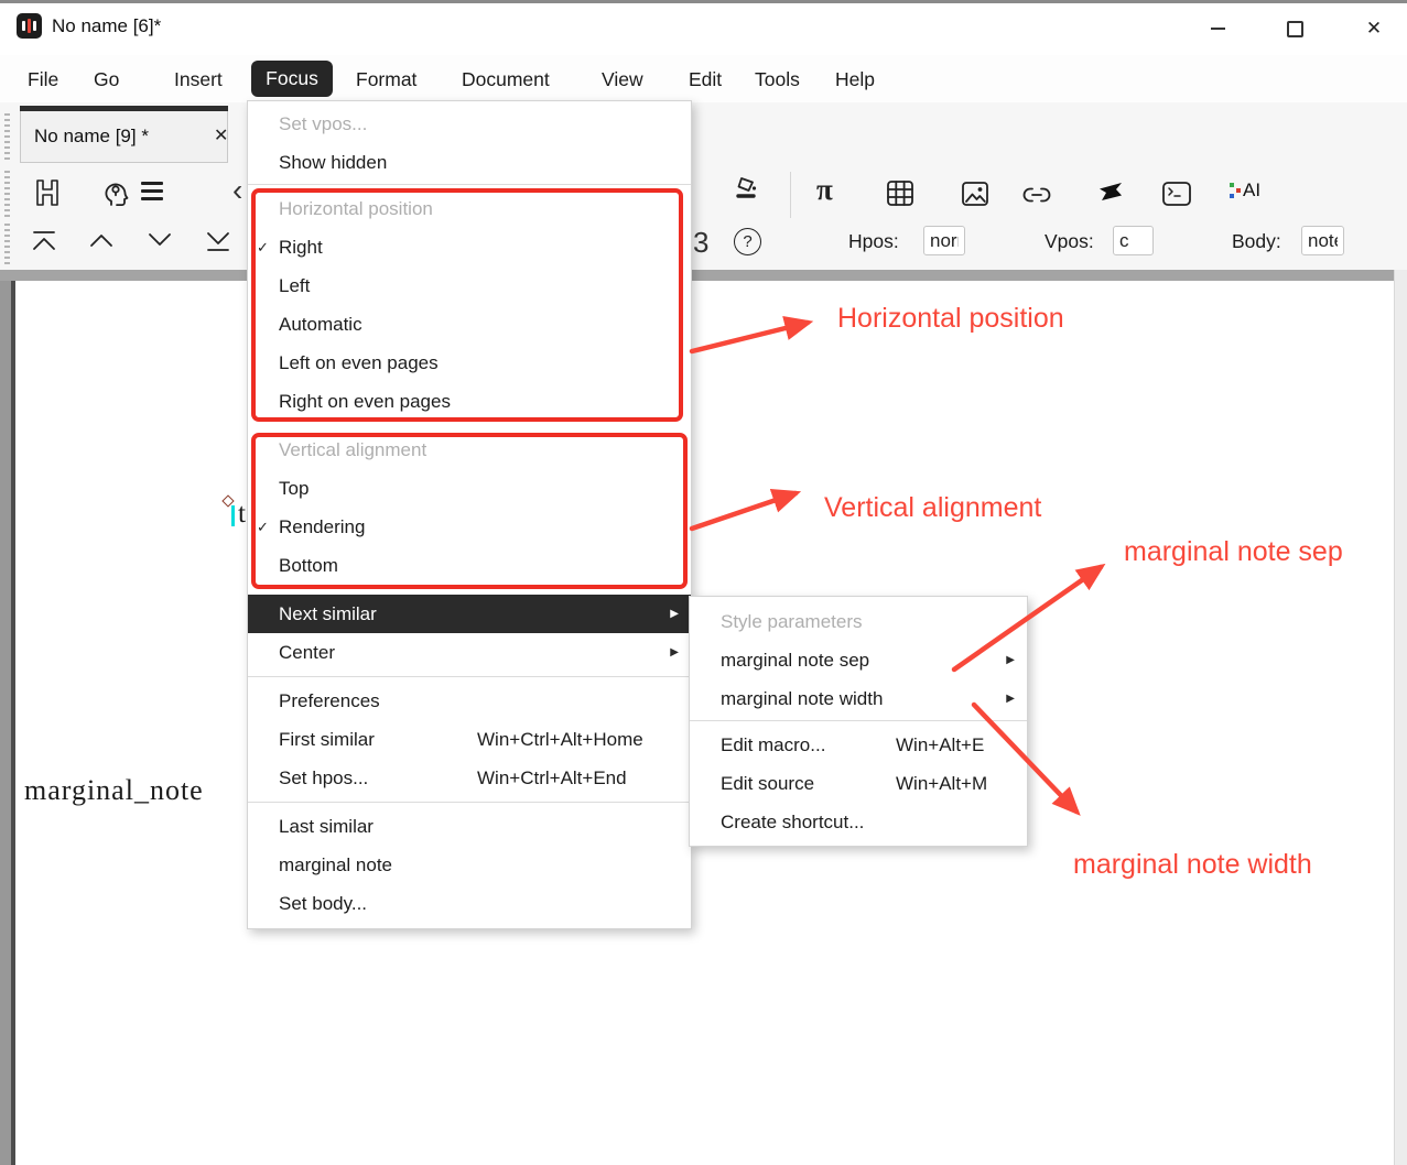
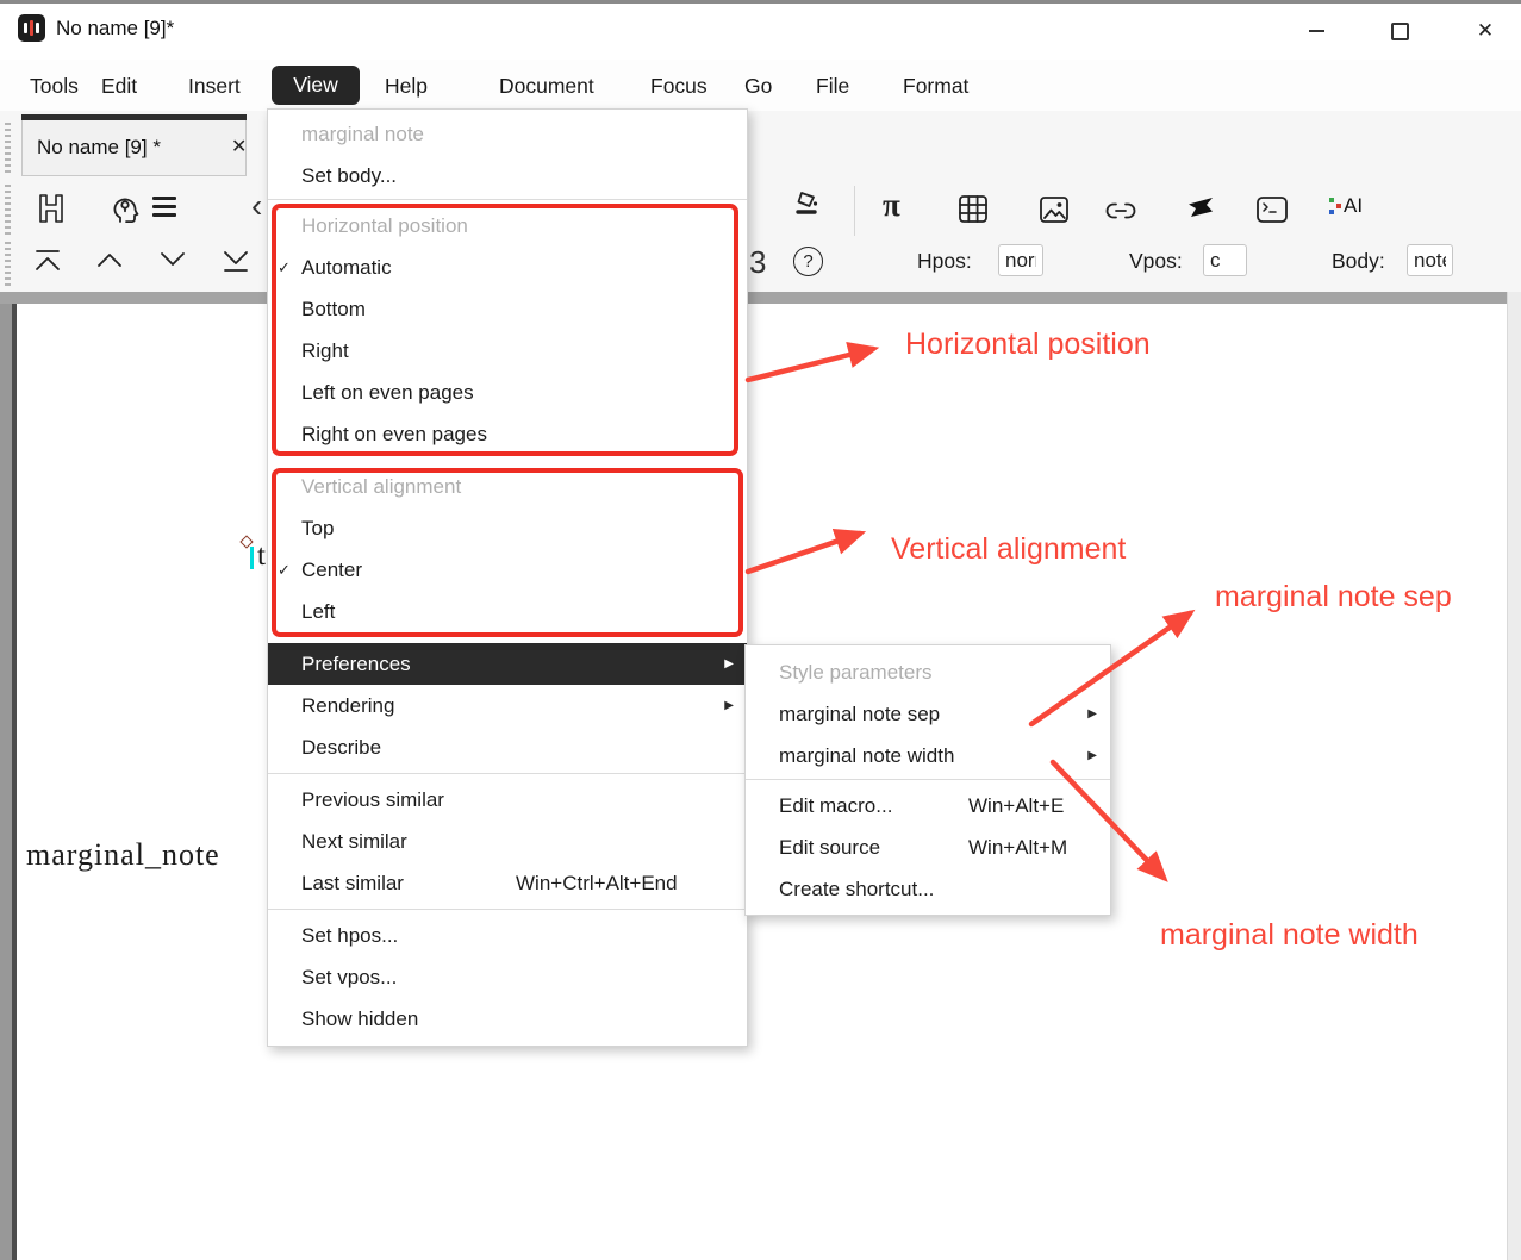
- No name [6]*
+ No name [9]*
  ✕
- File
+ Tools
- Go
+ Edit
  Insert
- Focus
+ View
- Format
+ Help
  Document
- View
+ Focus
- Edit
+ Go
- Tools
+ File
- Help
+ Format
  No name [9] *
  ✕
  ‹
  π
  AI
  3
  ?
  Hpos:
  Vpos:
  c
  Body:
  not
  marginal_note
  t
- Set vpos...
+ marginal note
- Show hidden
+ Set body...
  Horizontal position
  ✓
- Right
+ Automatic
- Left
+ Bottom
- Automatic
+ Right
  Left on even pages
  Right on even pages
  Vertical alignment
  Top
  ✓
- Rendering
+ Center
- Bottom
+ Left
- Next similar
+ Preferences
  ▶
- Center
+ Rendering
  ▶
+ Describe
+ Previous similar
- Preferences
+ Next similar
- First similar
- Win+Ctrl+Alt+Home
- Set hpos...
+ Last similar
  Win+Ctrl+Alt+End
- Last similar
+ Set hpos...
- marginal note
+ Set vpos...
- Set body...
+ Show hidden
  Style parameters
  marginal note sep
  ▶
  marginal note width
  ▶
  Edit macro...
  Win+Alt+E
  Edit source
  Win+Alt+M
  Create shortcut...
  Horizontal position
  Vertical alignment
  marginal note sep
  marginal note width
